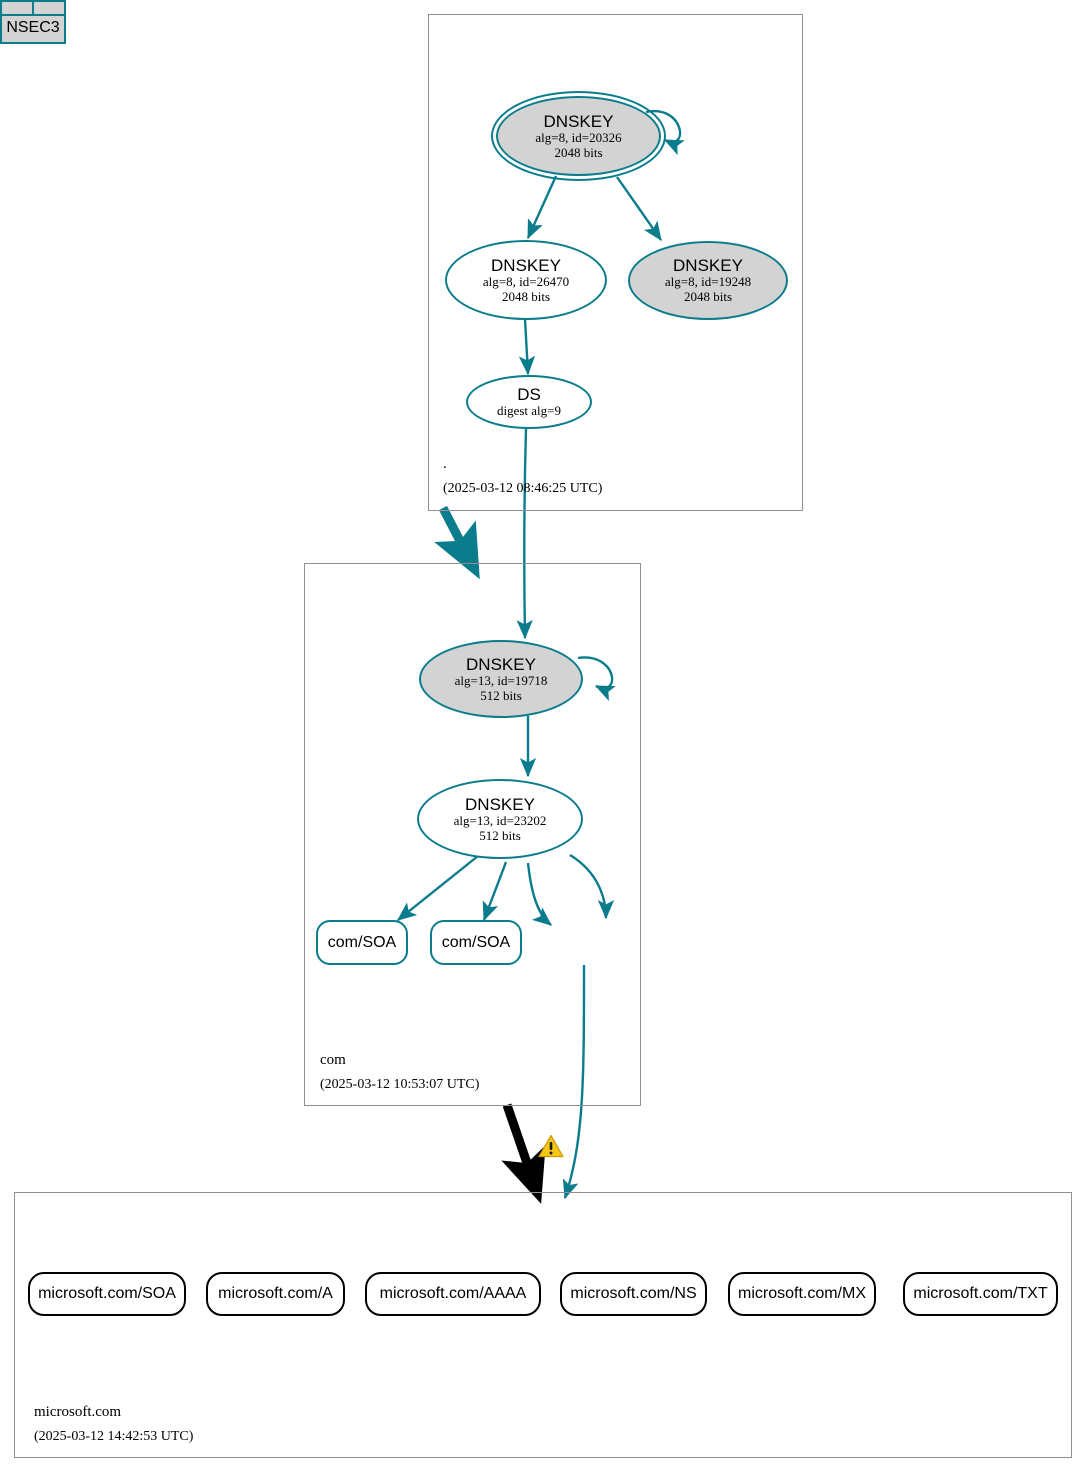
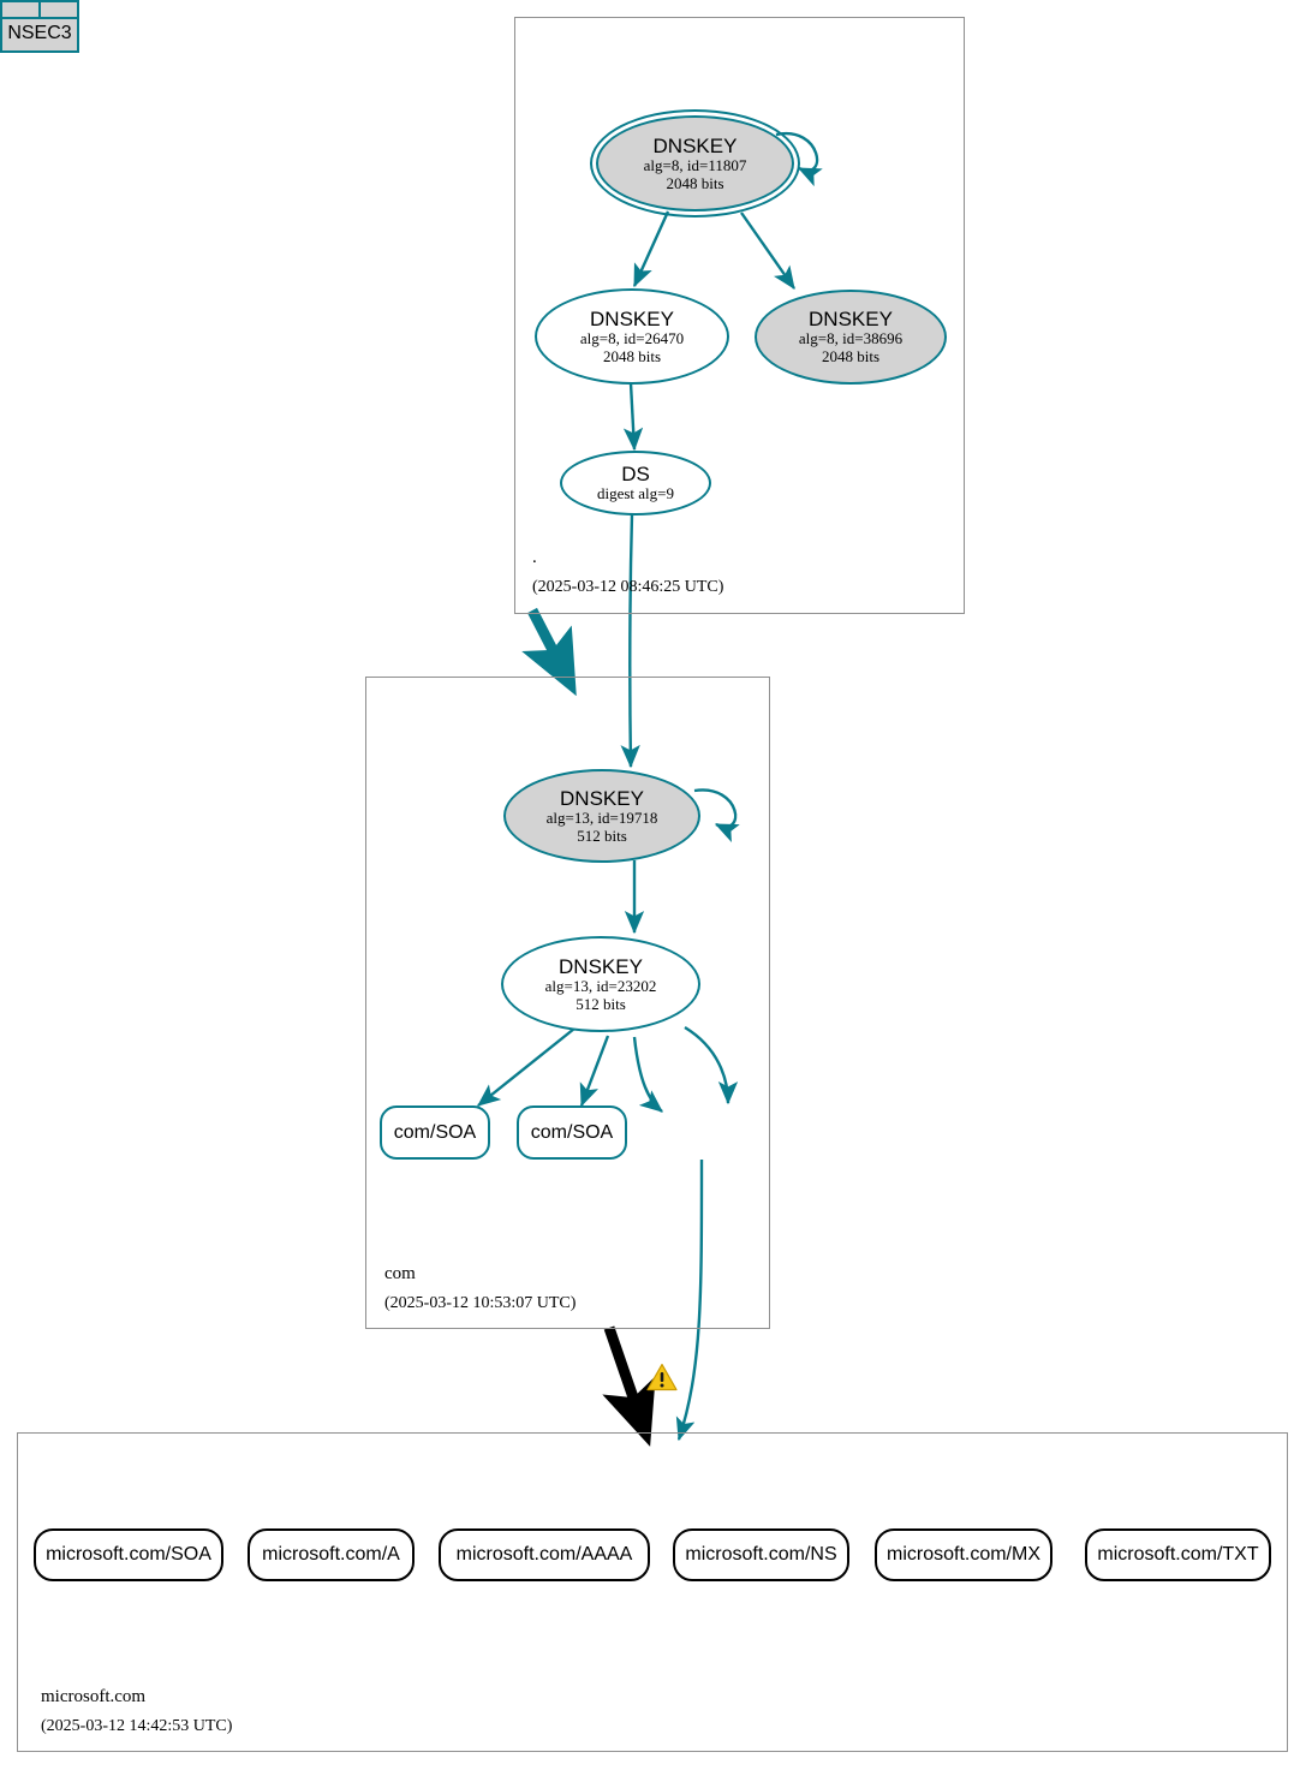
  .
  (2025-03-12 08:46:25 UTC)
  com
  (2025-03-12 10:53:07 UTC)
  microsoft.com
  (2025-03-12 14:42:53 UTC)
  DNSKEY
- alg=8, id=20326
+ alg=8, id=11807
  2048 bits
  DNSKEY
  alg=8, id=26470
  2048 bits
  DNSKEY
- alg=8, id=19248
+ alg=8, id=38696
  2048 bits
  DS
  digest alg=9
  DNSKEY
  alg=13, id=19718
  512 bits
  DNSKEY
  alg=13, id=23202
  512 bits
  com/SOA
  com/SOA
  NSEC3
  microsoft.com/SOA
  microsoft.com/A
  microsoft.com/AAAA
  microsoft.com/NS
  microsoft.com/MX
  microsoft.com/TXT
